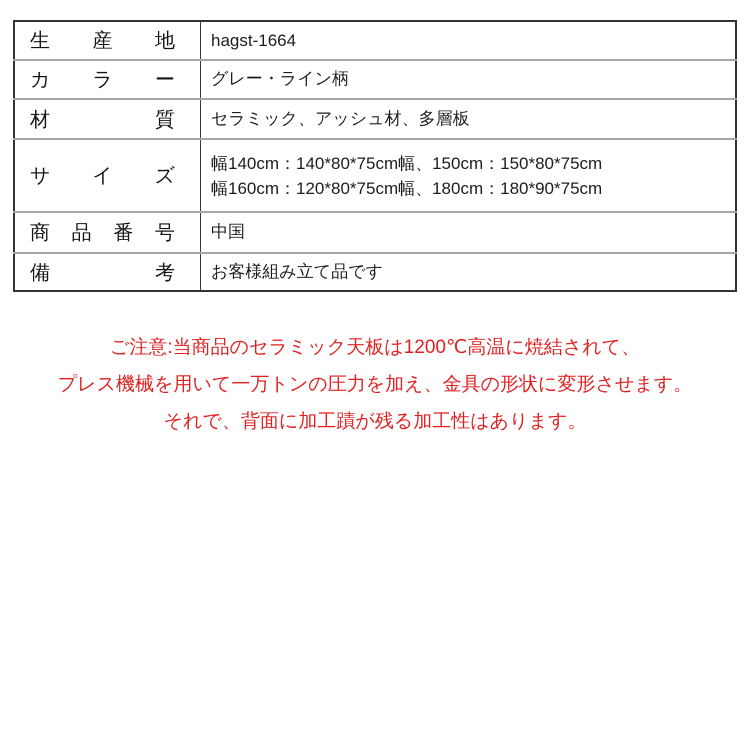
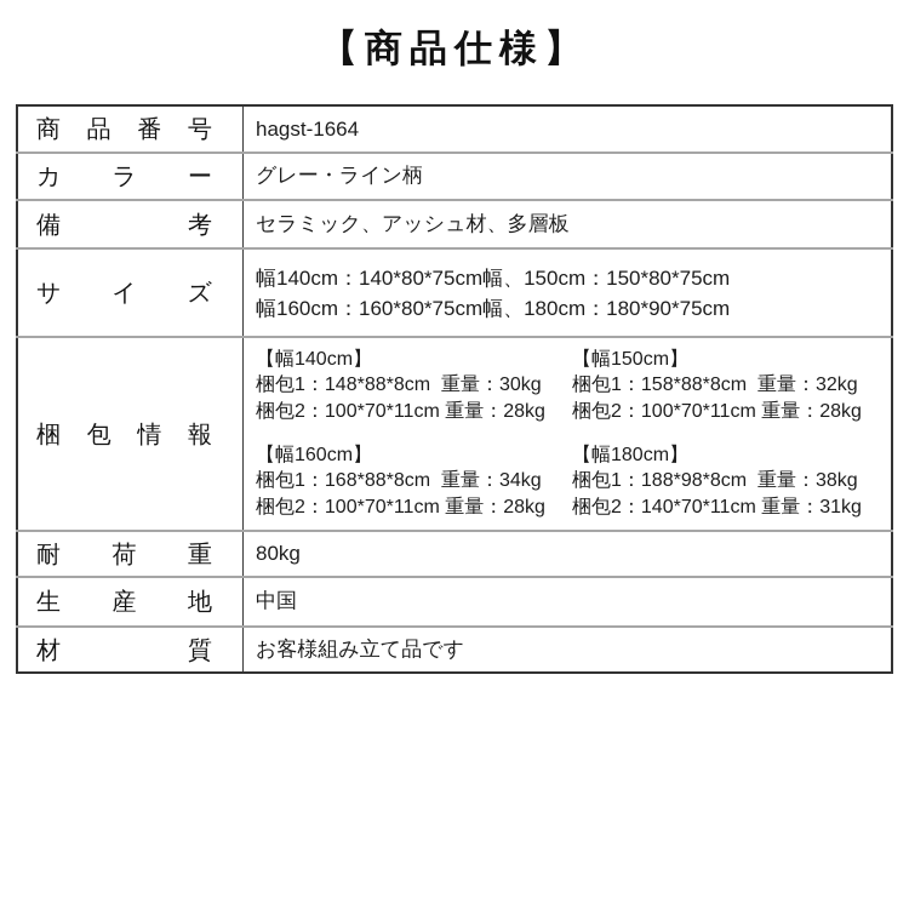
+ 【商品仕様】
- 生産地	hagst-1664
+ 商品番号	hagst-1664
  カラー	グレー・ライン柄
- 材質	セラミック、アッシュ材、多層板
+ 備考	セラミック、アッシュ材、多層板
- サイズ	幅140cm：140*80*75cm幅、150cm：150*80*75cm 幅160cm：120*80*75cm幅、180cm：180*90*75cm
+ サイズ	幅140cm：140*80*75cm幅、150cm：150*80*75cm 幅160cm：160*80*75cm幅、180cm：180*90*75cm
+ 梱包情報	【幅140cm】 梱包1：148*88*8cm 重量：30kg 梱包2：100*70*11cm 重量：28kg 【幅150cm】 梱包1：158*88*8cm 重量：32kg 梱包2：100*70*11cm 重量：28kg 【幅160cm】 梱包1：168*88*8cm 重量：34kg 梱包2：100*70*11cm 重量：28kg 【幅180cm】 梱包1：188*98*8cm 重量：38kg 梱包2：140*70*11cm 重量：31kg
+ 耐荷重	80kg
- 商品番号	中国
+ 生産地	中国
- 備考	お客様組み立て品です
+ 材質	お客様組み立て品です
- ご注意:当商品のセラミック天板は1200℃高温に焼結されて、
- プレス機械を用いて一万トンの圧力を加え、金具の形状に変形させます。
- それで、背面に加工蹟が残る加工性はあります。
